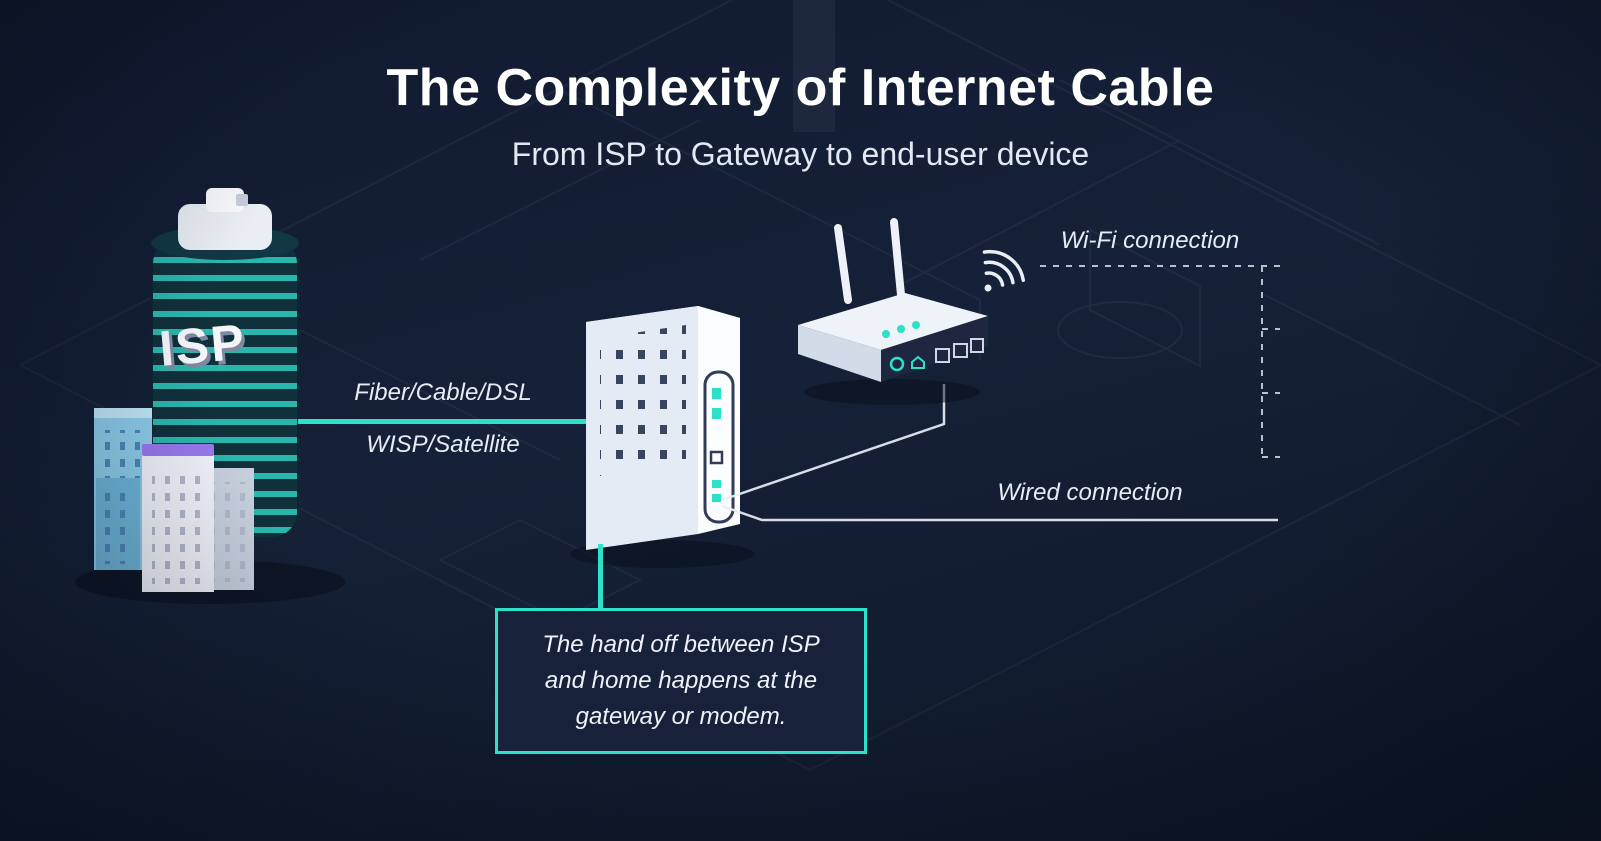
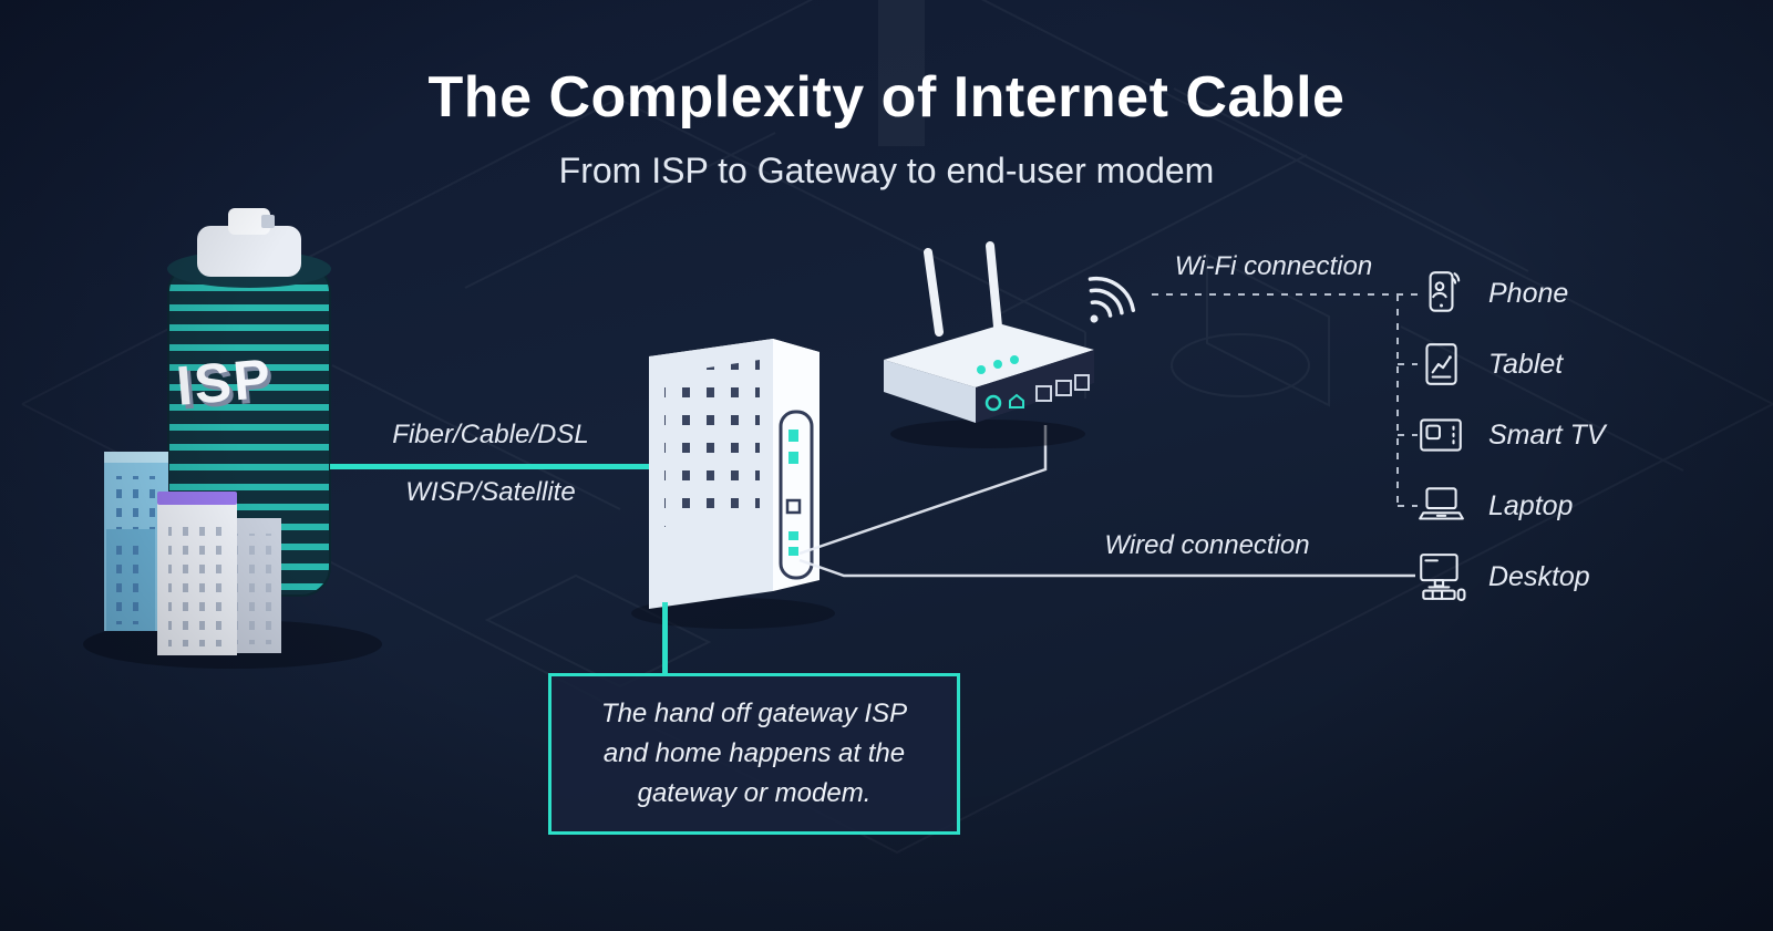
  The Complexity of Internet Cable
- From ISP to Gateway to end-user device
+ From ISP to Gateway to end-user modem
  Fiber/Cable/DSL
  WISP/Satellite
  Wi-Fi connection
  Wired connection
- The hand off between ISP and home happens at the gateway or modem.
+ The hand off gateway ISP and home happens at the gateway or modem.
+ Phone
+ Tablet
+ Smart TV
+ Laptop
+ Desktop
